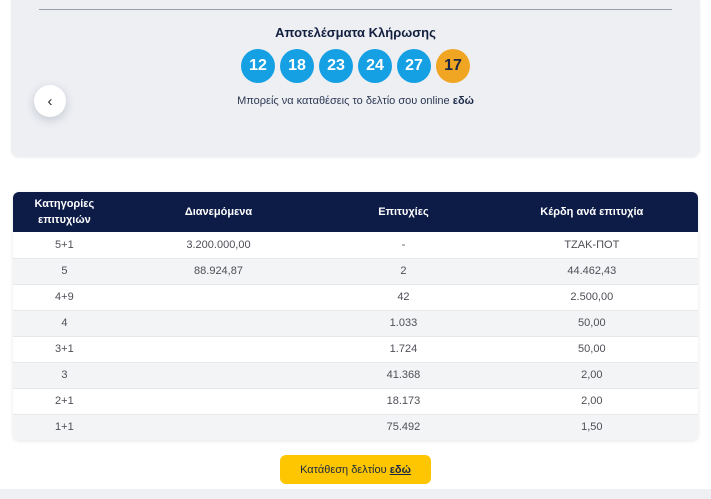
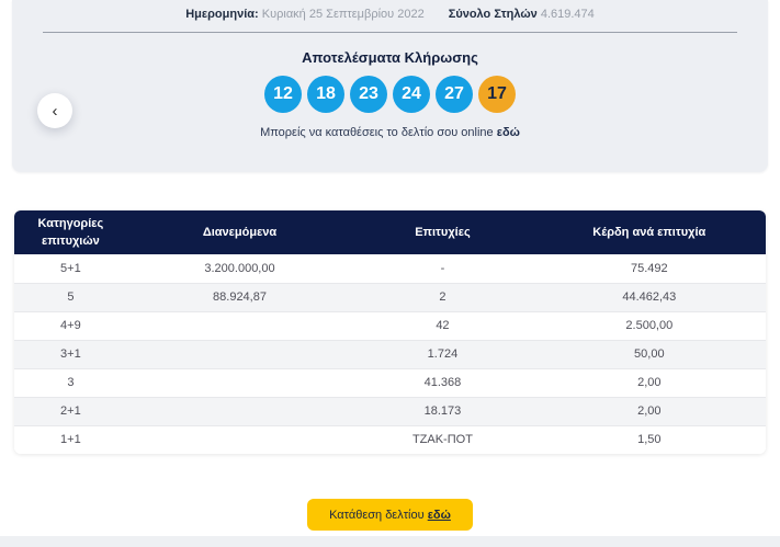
+ Ημερομηνία: Κυριακή 25 Σεπτεμβρίου 2022
+ Σύνολο Στηλών 4.619.474
  Αποτελέσματα Κλήρωσης
  12
  18
  23
  24
  27
  17
  Μπορείς να καταθέσεις το δελτίο σου online εδώ
  ‹
  Κατηγορίες επιτυχιών	Διανεμόμενα	Επιτυχίες	Κέρδη ανά επιτυχία
- 5+1	3.200.000,00	-	ΤΖΑΚ-ΠΟΤ
+ 5+1	3.200.000,00	-	75.492
  5	88.924,87	2	44.462,43
  4+9		42	2.500,00
- 4		1.033	50,00
  3+1		1.724	50,00
  3		41.368	2,00
  2+1		18.173	2,00
- 1+1		75.492	1,50
+ 1+1		ΤΖΑΚ-ΠΟΤ	1,50
  Κατάθεση δελτίου εδώ
